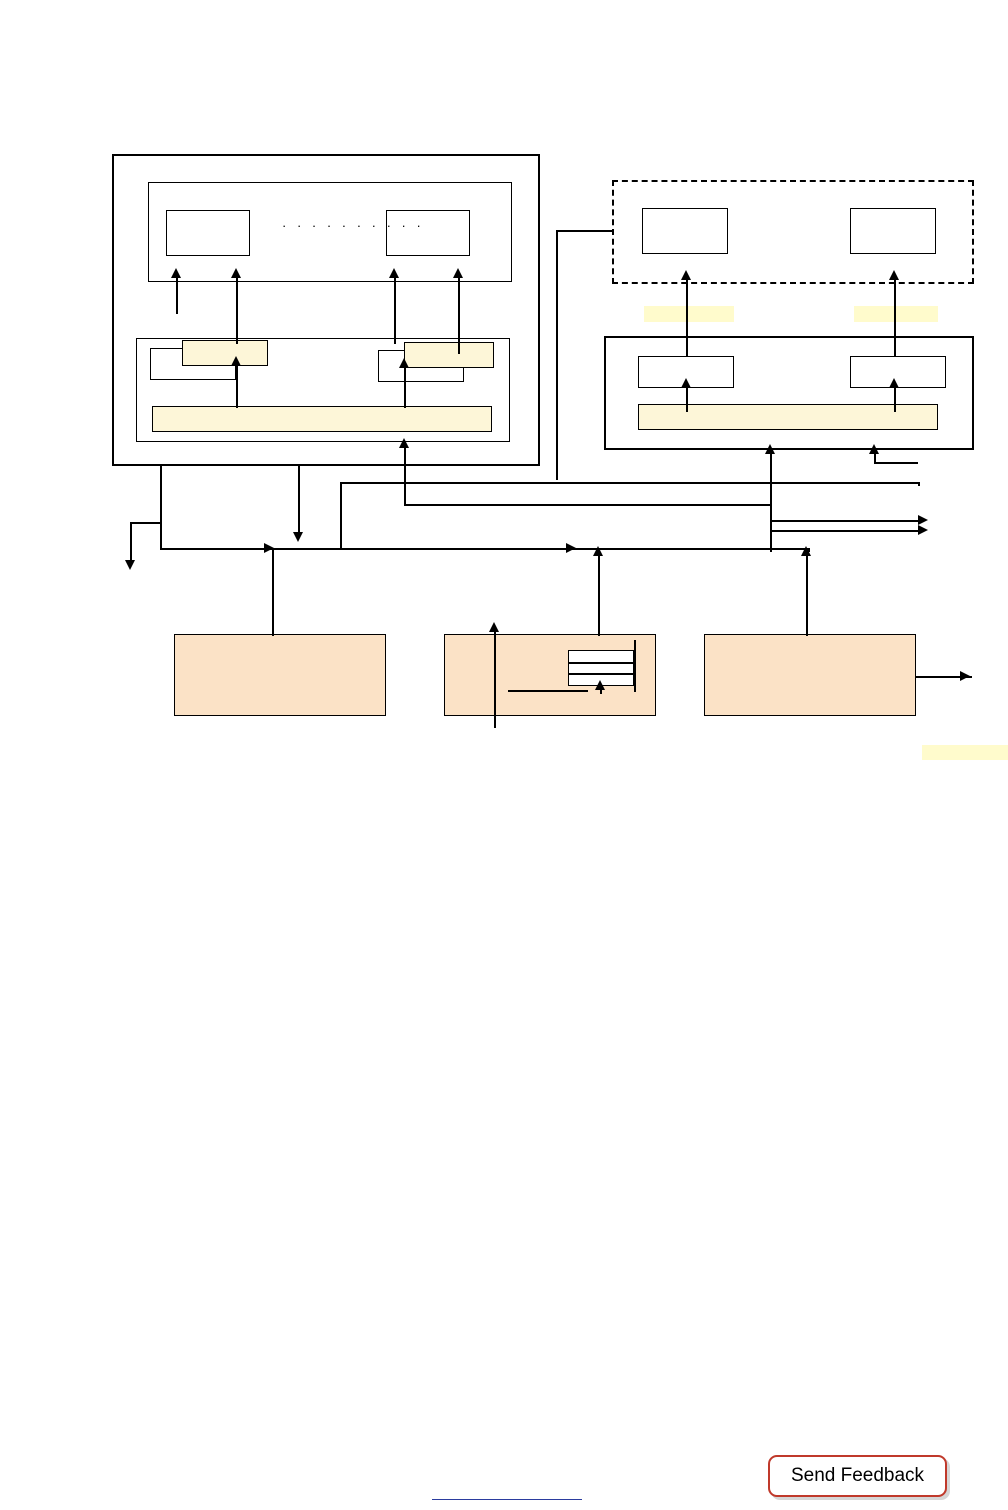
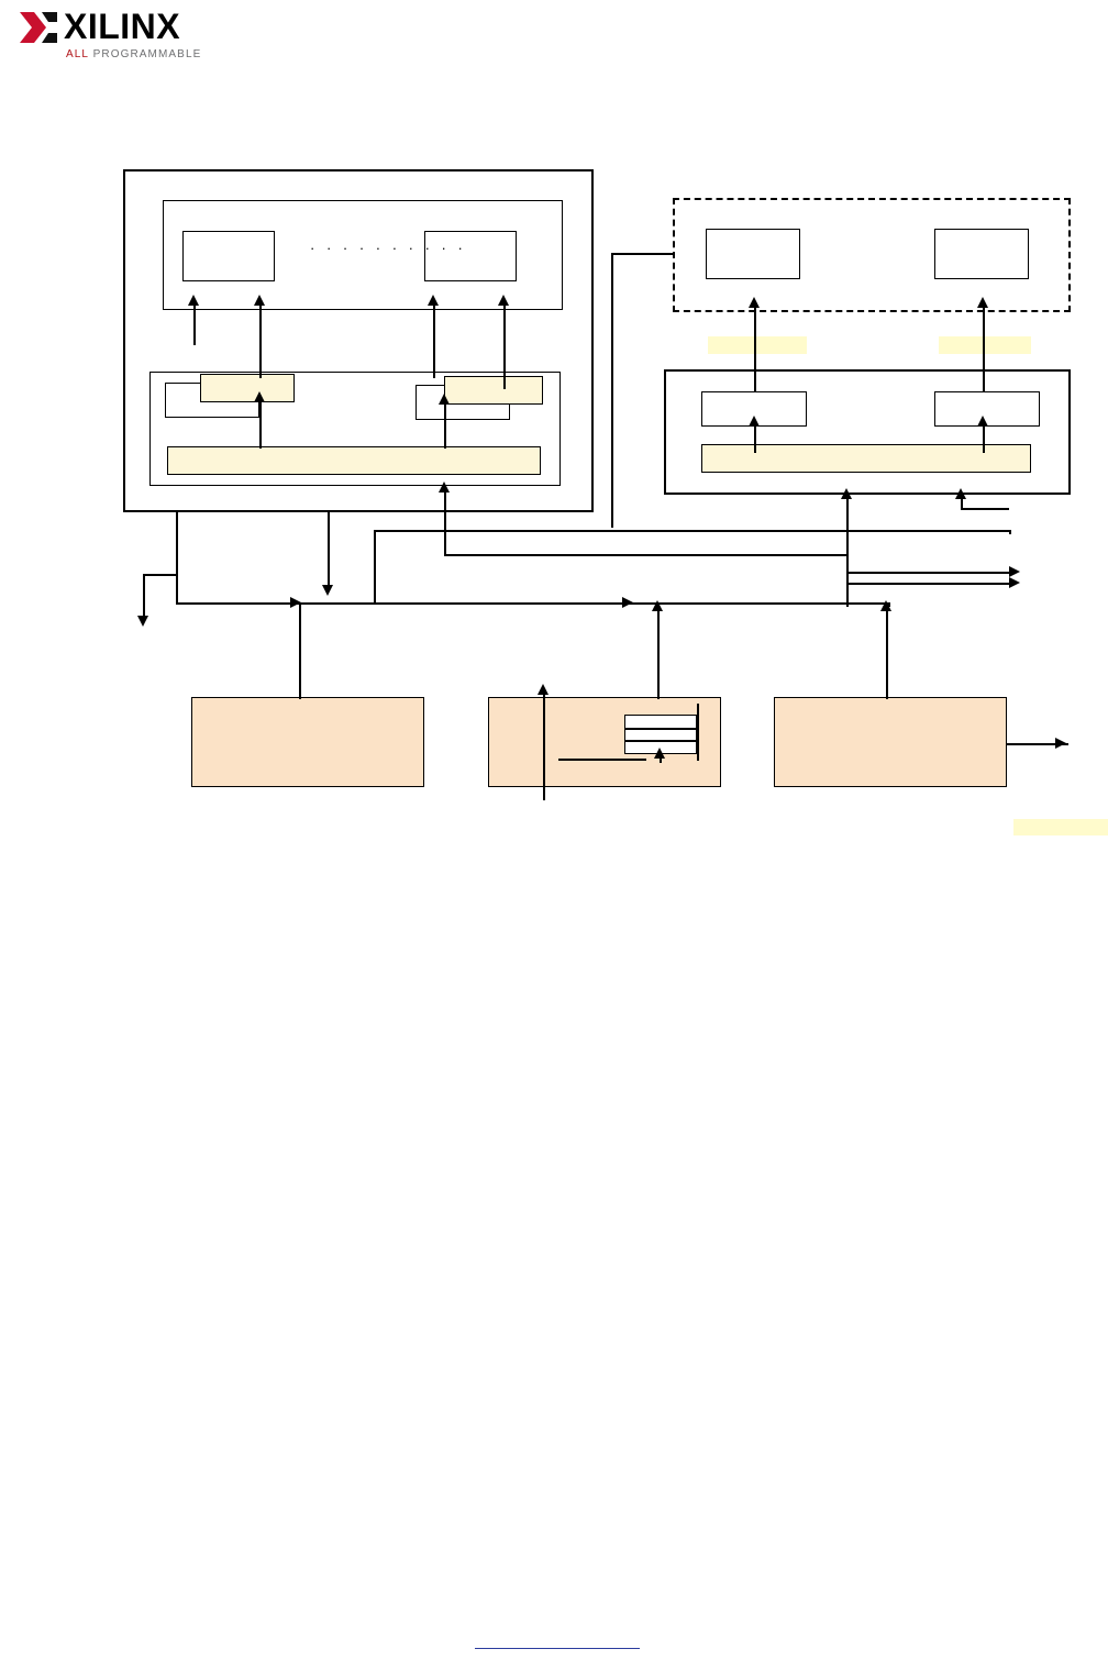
+ XILINX
+ ALL PROGRAMMABLE
  · · · · · · · · · ·
- Send Feedback
